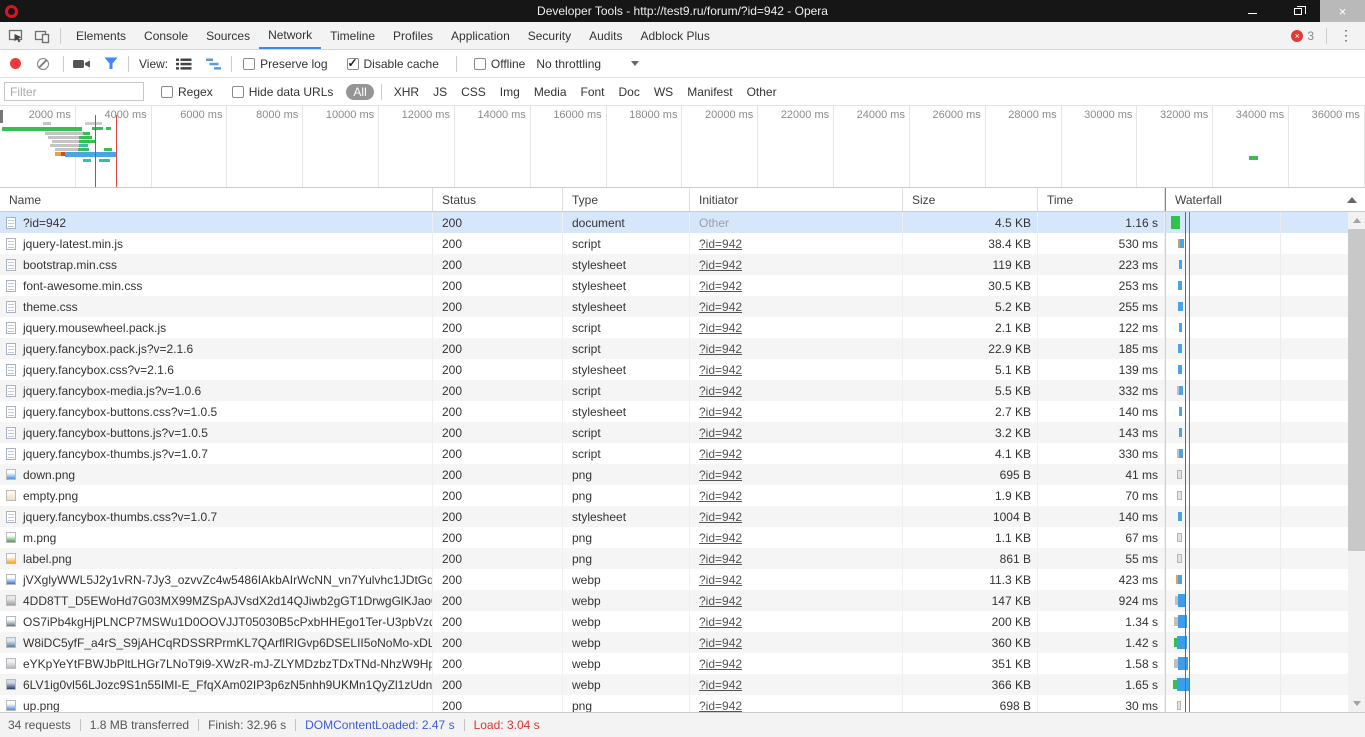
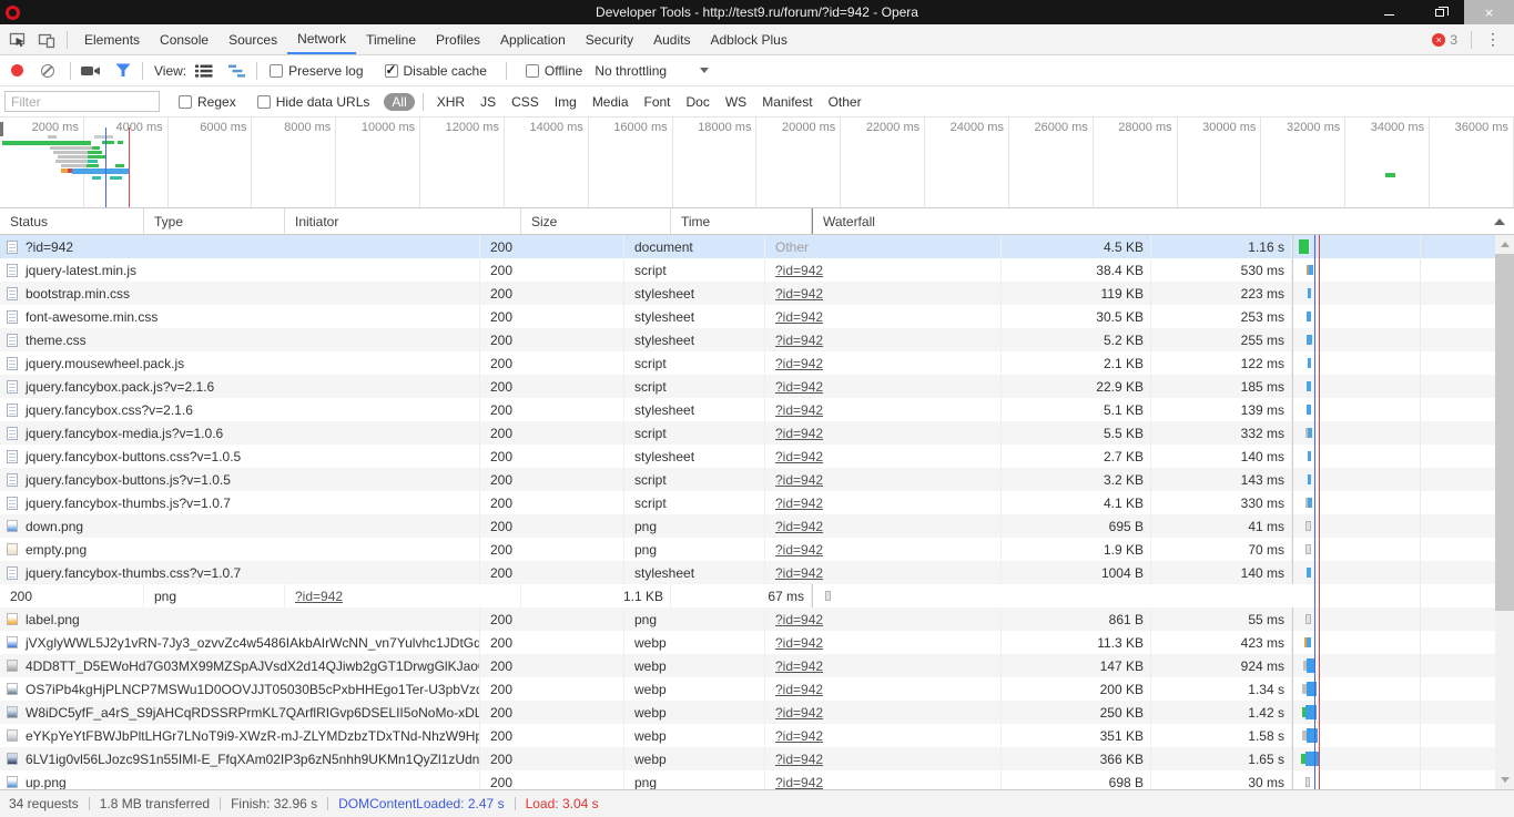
  Developer Tools - http://test9.ru/forum/?id=942 - Opera
  ×
  Elements
  Console
  Sources
  Network
  Timeline
  Profiles
  Application
  Security
  Audits
  Adblock Plus
  ×
  3
  ⋮
  View:
  Preserve log
  Disable cache
  Offline
  No throttling
  Filter
  Regex
  Hide data URLs
  All
  XHR
  JS
  CSS
  Img
  Media
  Font
  Doc
  WS
  Manifest
  Other
  2000 ms
  4000 ms
  6000 ms
  8000 ms
  10000 ms
  12000 ms
  14000 ms
  16000 ms
  18000 ms
  20000 ms
  22000 ms
  24000 ms
  26000 ms
  28000 ms
  30000 ms
  32000 ms
  34000 ms
  36000 ms
- Name
  Status
  Type
  Initiator
  Size
  Time
  Waterfall
  ?id=942
  200
  document
  Other
  4.5 KB
  1.16 s
  jquery-latest.min.js
  200
  script
  ?id=942
  38.4 KB
  530 ms
  bootstrap.min.css
  200
  stylesheet
  ?id=942
  119 KB
  223 ms
  font-awesome.min.css
  200
  stylesheet
  ?id=942
  30.5 KB
  253 ms
  theme.css
  200
  stylesheet
  ?id=942
  5.2 KB
  255 ms
  jquery.mousewheel.pack.js
  200
  script
  ?id=942
  2.1 KB
  122 ms
  jquery.fancybox.pack.js?v=2.1.6
  200
  script
  ?id=942
  22.9 KB
  185 ms
  jquery.fancybox.css?v=2.1.6
  200
  stylesheet
  ?id=942
  5.1 KB
  139 ms
  jquery.fancybox-media.js?v=1.0.6
  200
  script
  ?id=942
  5.5 KB
  332 ms
  jquery.fancybox-buttons.css?v=1.0.5
  200
  stylesheet
  ?id=942
  2.7 KB
  140 ms
  jquery.fancybox-buttons.js?v=1.0.5
  200
  script
  ?id=942
  3.2 KB
  143 ms
  jquery.fancybox-thumbs.js?v=1.0.7
  200
  script
  ?id=942
  4.1 KB
  330 ms
  down.png
  200
  png
  ?id=942
  695 B
  41 ms
  empty.png
  200
  png
  ?id=942
  1.9 KB
  70 ms
  jquery.fancybox-thumbs.css?v=1.0.7
  200
  stylesheet
  ?id=942
  1004 B
  140 ms
- m.png
  200
  png
  ?id=942
  1.1 KB
  67 ms
  label.png
  200
  png
  ?id=942
  861 B
  55 ms
  jVXglyWWL5J2y1vRN-7Jy3_ozvvZc4w5486IAkbAIrWcNN_vn7Yulvhc1JDtGq
  200
  webp
  ?id=942
  11.3 KB
  423 ms
  4DD8TT_D5EWoHd7G03MX99MZSpAJVsdX2d14QJiwb2gGT1DrwgGlKJao
  200
  webp
  ?id=942
  147 KB
  924 ms
  OS7iPb4kgHjPLNCP7MSWu1D0OOVJJT05030B5cPxbHHEgo1Ter-U3pbVz
  200
  webp
  ?id=942
  200 KB
  1.34 s
  W8iDC5yfF_a4rS_S9jAHCqRDSSRPrmKL7QArflRIGvp6DSELII5oNoMo-xDL
  200
  webp
  ?id=942
- 360 KB
+ 250 KB
  1.42 s
  eYKpYeYtFBWJbPltLHGr7LNoT9i9-XWzR-mJ-ZLYMDzbzTDxTNd-NhzW9Hp
  200
  webp
  ?id=942
  351 KB
  1.58 s
  6LV1ig0vl56LJozc9S1n55IMI-E_FfqXAm02IP3p6zN5nhh9UKMn1QyZl1zUdn
  200
  webp
  ?id=942
  366 KB
  1.65 s
  up.png
  200
  png
  ?id=942
  698 B
  30 ms
  34 requests
  1.8 MB transferred
  Finish: 32.96 s
  DOMContentLoaded: 2.47 s
  Load: 3.04 s
